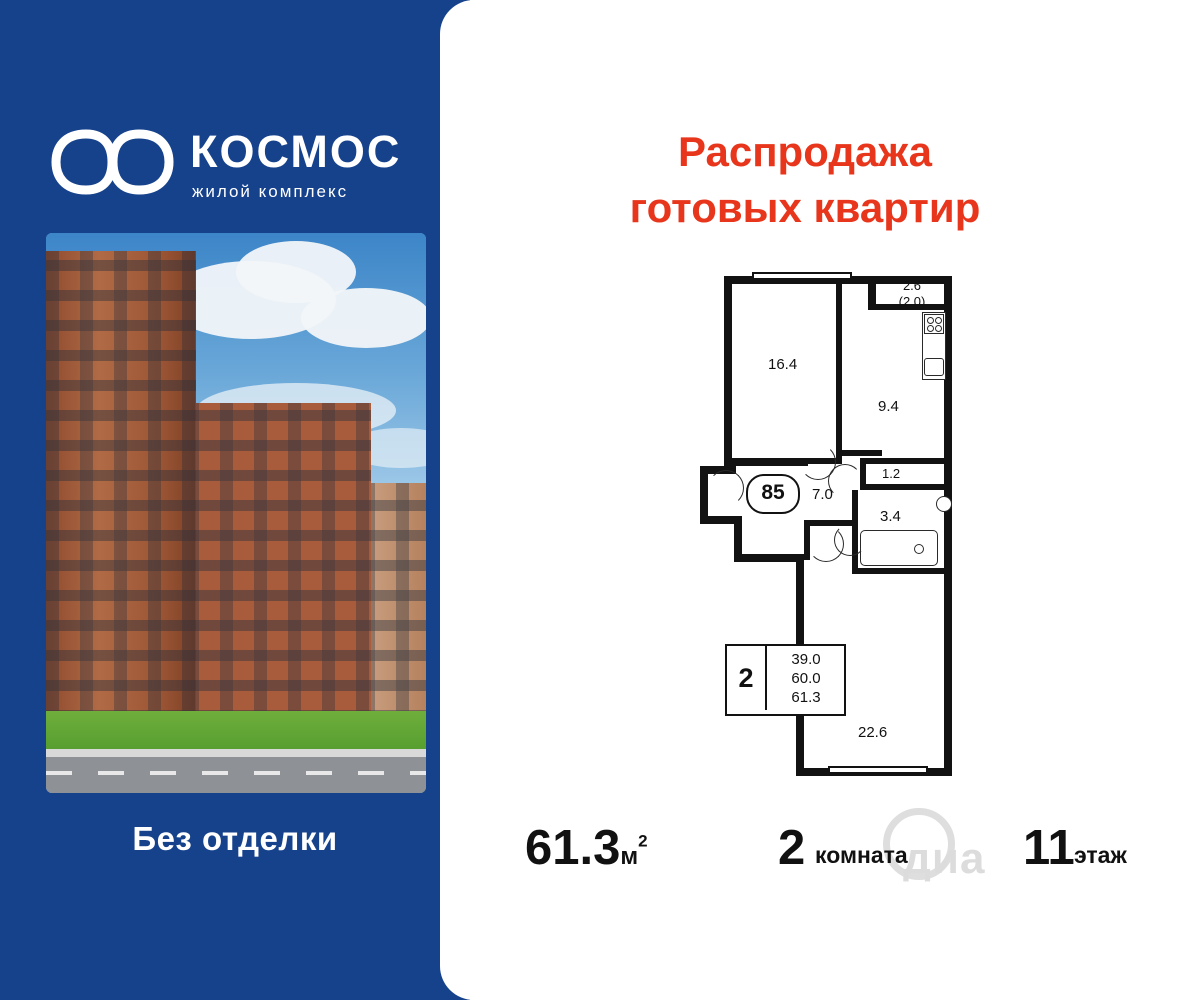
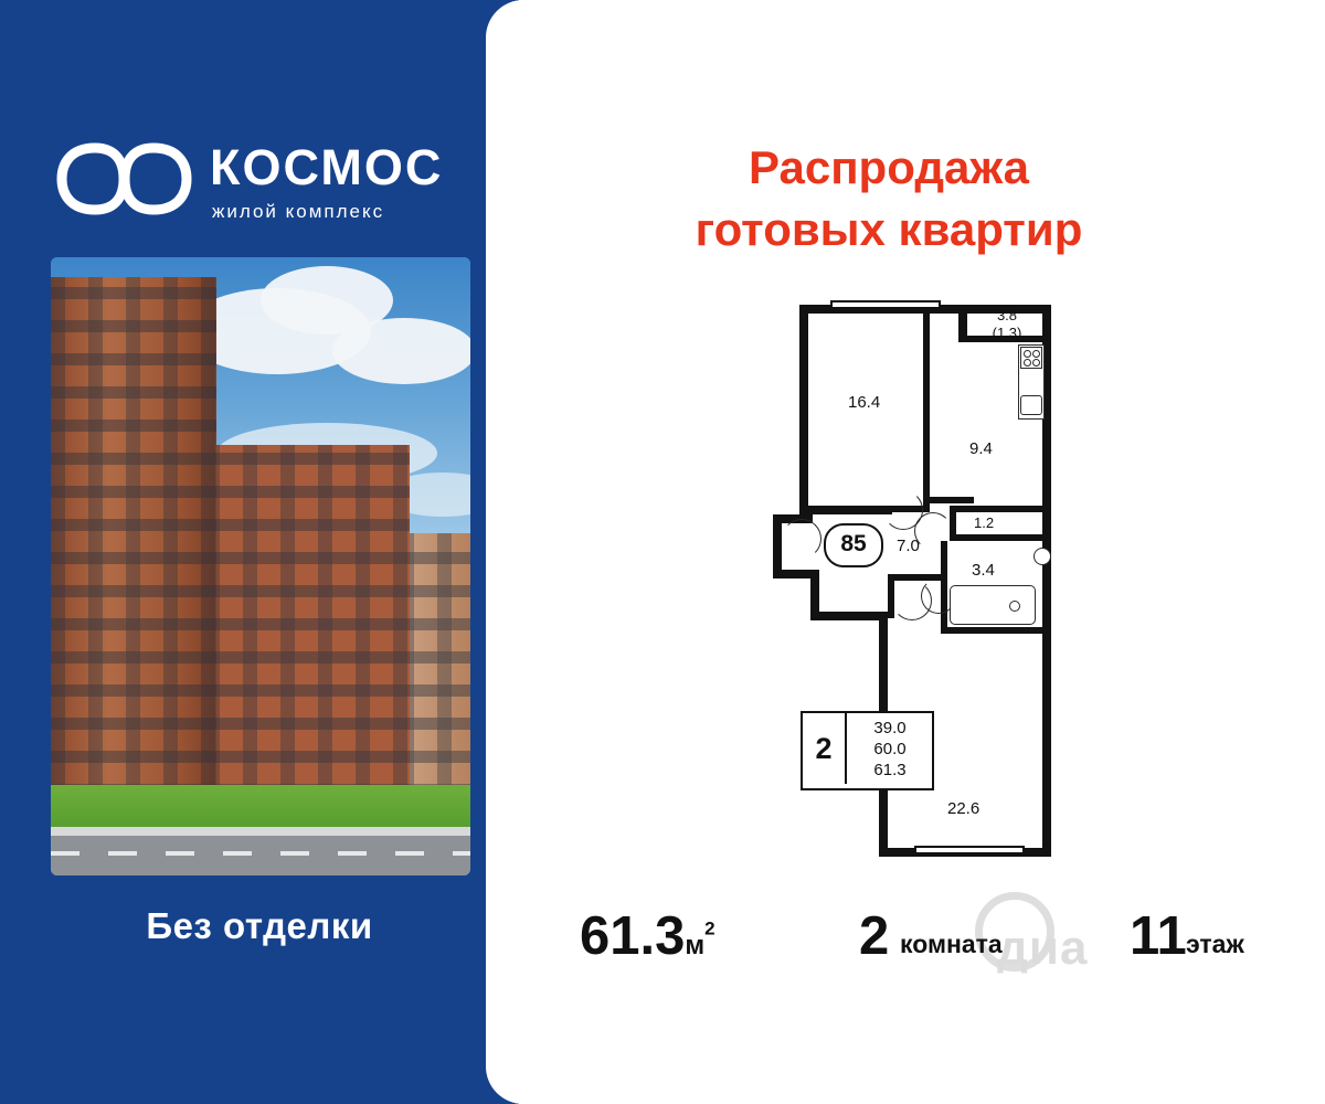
  КОСМОС
  жилой комплекс
  Без отделки
  Распродажа
  готовых квартир
- 2.6
+ 3.8
- (2.0)
+ (1.3)
  85
  16.4
  9.4
  7.0
  1.2
  3.4
  22.6
  2
  39.0
  60.0
  61.3
  диа
  61.3м2
  2
  комната
  11
  этаж
